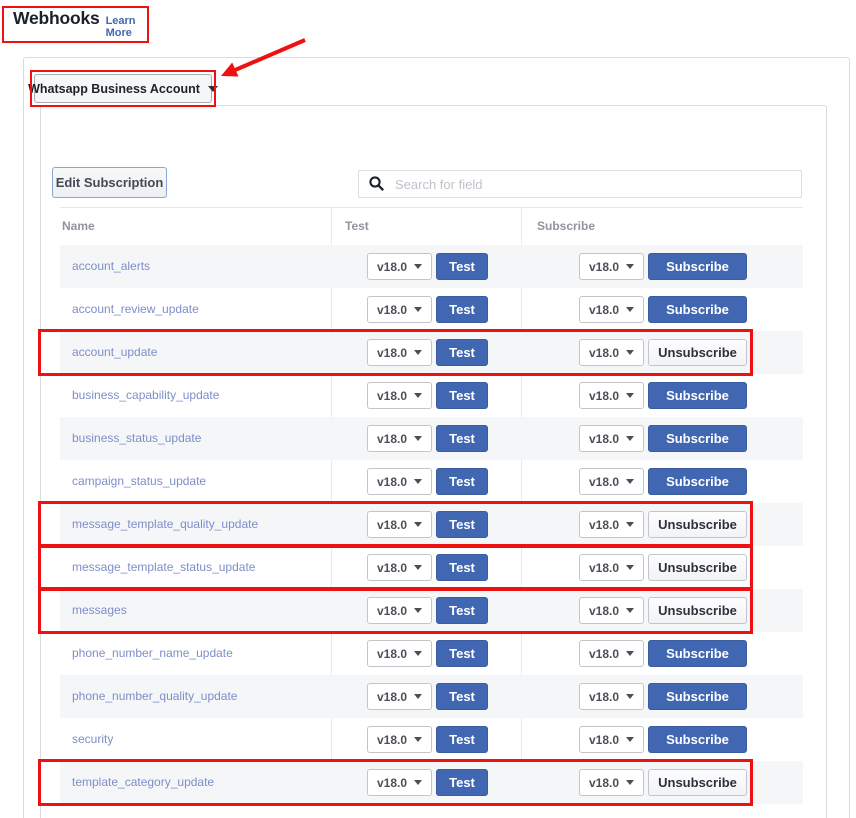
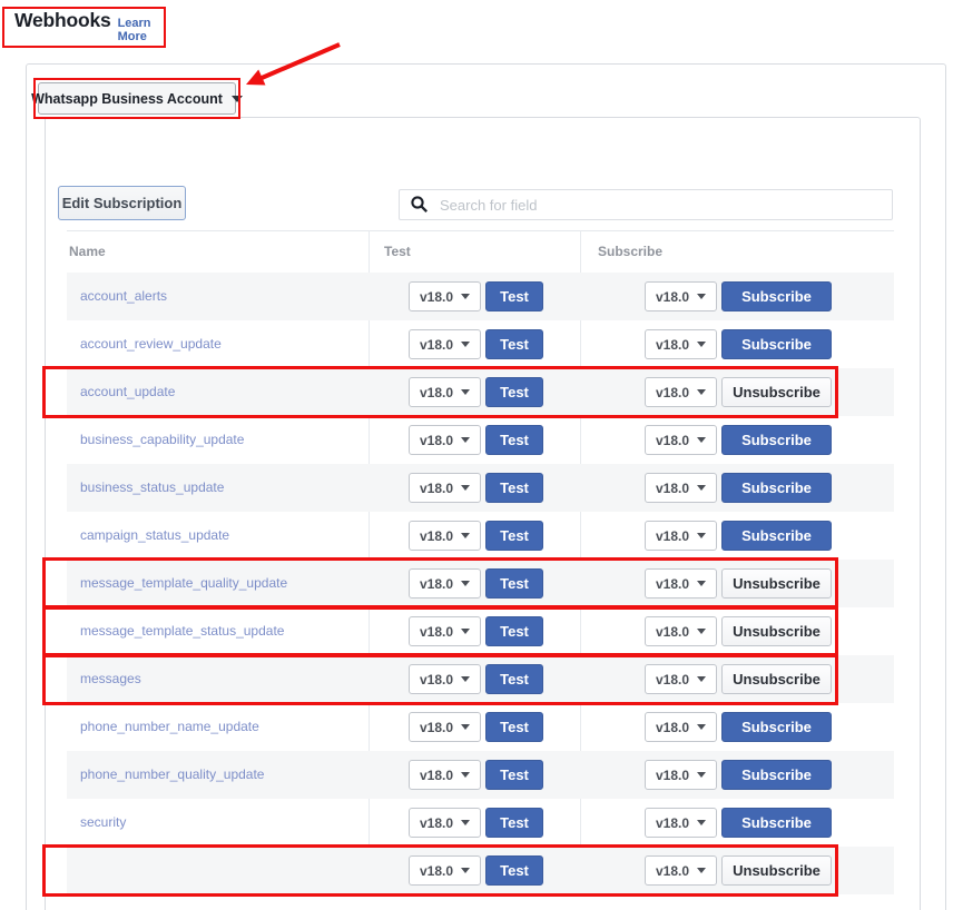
  Webhooks
  Learn More
  Whatsapp Business Account
  Edit Subscription
  Search for field
  Name
  Test
  Subscribe
  account_alerts
  v18.0
  Test
  v18.0
  Subscribe
  account_review_update
  v18.0
  Test
  v18.0
  Subscribe
  account_update
  v18.0
  Test
  v18.0
  Unsubscribe
  business_capability_update
  v18.0
  Test
  v18.0
  Subscribe
  business_status_update
  v18.0
  Test
  v18.0
  Subscribe
  campaign_status_update
  v18.0
  Test
  v18.0
  Subscribe
  message_template_quality_update
  v18.0
  Test
  v18.0
  Unsubscribe
  message_template_status_update
  v18.0
  Test
  v18.0
  Unsubscribe
  messages
  v18.0
  Test
  v18.0
  Unsubscribe
  phone_number_name_update
  v18.0
  Test
  v18.0
  Subscribe
  phone_number_quality_update
  v18.0
  Test
  v18.0
  Subscribe
  security
  v18.0
  Test
  v18.0
  Subscribe
- template_category_update
  v18.0
  Test
  v18.0
  Unsubscribe
